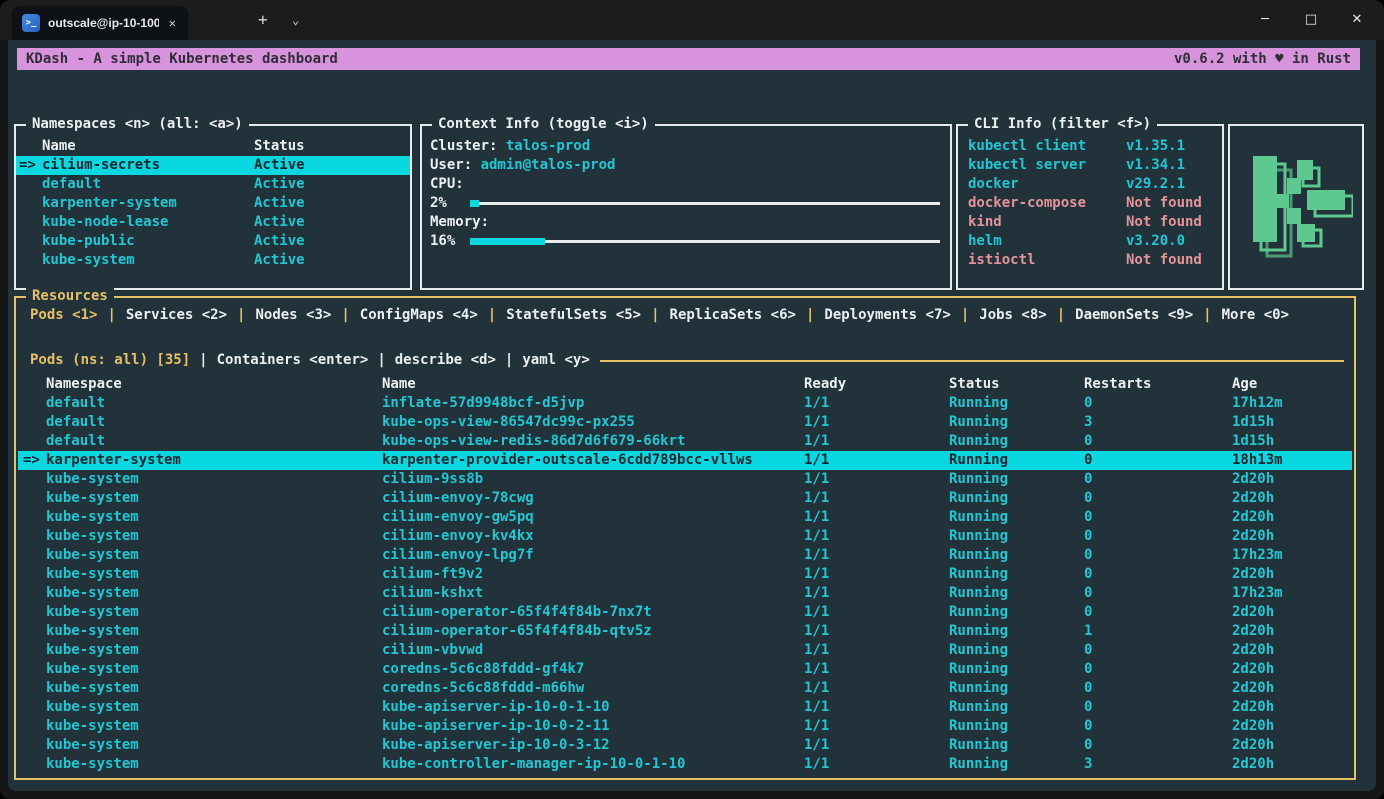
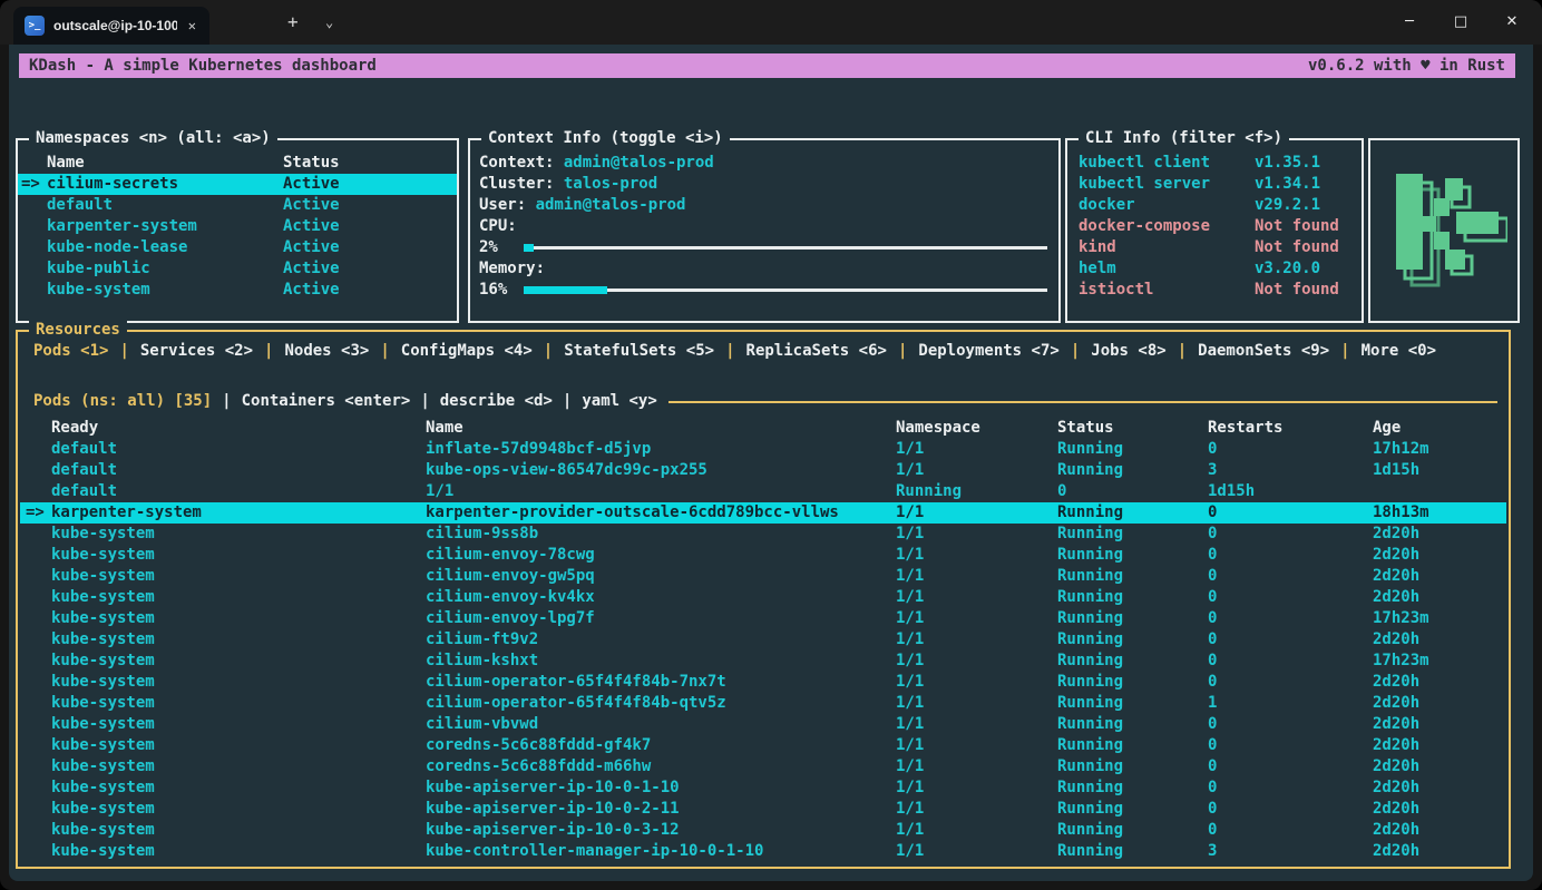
  >_
  outscale@ip-10-100
  ✕
  +
  ⌄
  ─
  □
  ✕
  KDash - A simple Kubernetes dashboard
  v0.6.2 with ♥ in Rust
  Namespaces <n> (all: <a>)
  Name
  Status
  =>
  cilium-secrets
  Active
  default
  Active
  karpenter-system
  Active
  kube-node-lease
  Active
  kube-public
  Active
  kube-system
  Active
  Context Info (toggle <i>)
+ Context: admin@talos-prod
  Cluster: talos-prod
  User: admin@talos-prod
  CPU:
  2%
  Memory:
  16%
  CLI Info (filter <f>)
  kubectl client
  v1.35.1
  kubectl server
  v1.34.1
  docker
  v29.2.1
  docker-compose
  Not found
  kind
  Not found
  helm
  v3.20.0
  istioctl
  Not found
  Resources
  Pods <1> | Services <2> | Nodes <3> | ConfigMaps <4> | StatefulSets <5> | ReplicaSets <6> | Deployments <7> | Jobs <8> | DaemonSets <9> | More <0>
  Pods (ns: all) [35]
  | Containers <enter> | describe <d> | yaml <y>
- Namespace
+ Ready
  Name
- Ready
+ Namespace
  Status
  Restarts
  Age
  default
  inflate-57d9948bcf-d5jvp
  1/1
  Running
  0
  17h12m
  default
  kube-ops-view-86547dc99c-px255
  1/1
  Running
  3
  1d15h
  default
- kube-ops-view-redis-86d7d6f679-66krt
  1/1
  Running
  0
  1d15h
  =>
  karpenter-system
  karpenter-provider-outscale-6cdd789bcc-vllws
  1/1
  Running
  0
  18h13m
  kube-system
  cilium-9ss8b
  1/1
  Running
  0
  2d20h
  kube-system
  cilium-envoy-78cwg
  1/1
  Running
  0
  2d20h
  kube-system
  cilium-envoy-gw5pq
  1/1
  Running
  0
  2d20h
  kube-system
  cilium-envoy-kv4kx
  1/1
  Running
  0
  2d20h
  kube-system
  cilium-envoy-lpg7f
  1/1
  Running
  0
  17h23m
  kube-system
  cilium-ft9v2
  1/1
  Running
  0
  2d20h
  kube-system
  cilium-kshxt
  1/1
  Running
  0
  17h23m
  kube-system
  cilium-operator-65f4f4f84b-7nx7t
  1/1
  Running
  0
  2d20h
  kube-system
  cilium-operator-65f4f4f84b-qtv5z
  1/1
  Running
  1
  2d20h
  kube-system
  cilium-vbvwd
  1/1
  Running
  0
  2d20h
  kube-system
  coredns-5c6c88fddd-gf4k7
  1/1
  Running
  0
  2d20h
  kube-system
  coredns-5c6c88fddd-m66hw
  1/1
  Running
  0
  2d20h
  kube-system
  kube-apiserver-ip-10-0-1-10
  1/1
  Running
  0
  2d20h
  kube-system
  kube-apiserver-ip-10-0-2-11
  1/1
  Running
  0
  2d20h
  kube-system
  kube-apiserver-ip-10-0-3-12
  1/1
  Running
  0
  2d20h
  kube-system
  kube-controller-manager-ip-10-0-1-10
  1/1
  Running
  3
  2d20h
